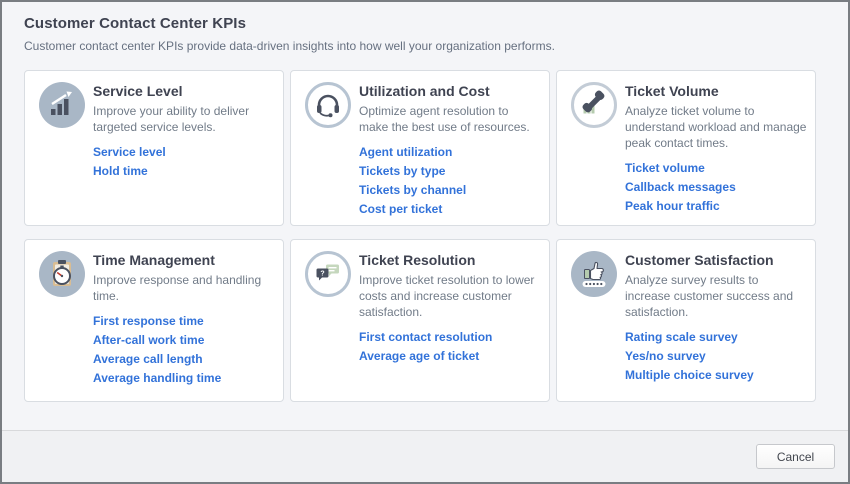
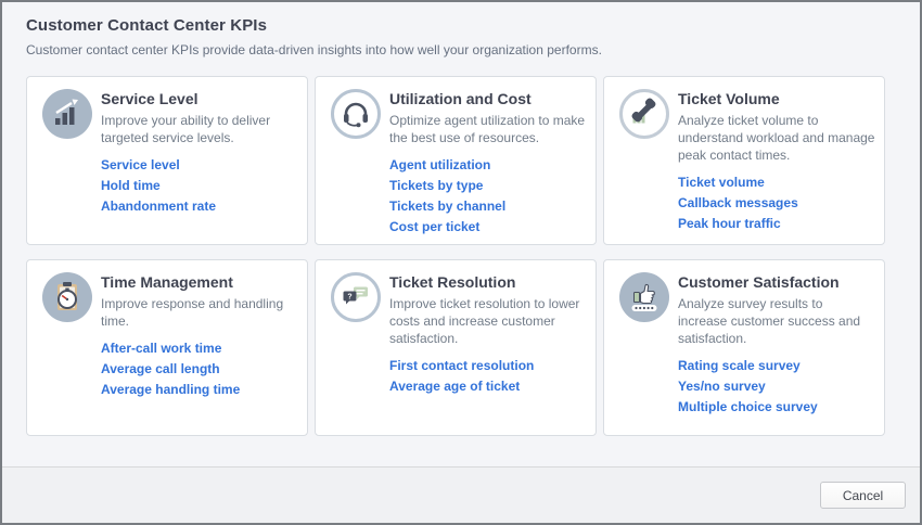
  Customer Contact Center KPIs
  Customer contact center KPIs provide data-driven insights into how well your organization performs.
  Service Level
  Improve your ability to deliver targeted service levels.
  Service level
  Hold time
+ Abandonment rate
  Utilization and Cost
- Optimize agent resolution to make the best use of resources.
+ Optimize agent utilization to make the best use of resources.
  Agent utilization
  Tickets by type
  Tickets by channel
  Cost per ticket
  Ticket Volume
  Analyze ticket volume to understand workload and manage peak contact times.
  Ticket volume
  Callback messages
  Peak hour traffic
  Time Management
  Improve response and handling time.
- First response time
  After-call work time
  Average call length
  Average handling time
  Ticket Resolution
  Improve ticket resolution to lower costs and increase customer satisfaction.
  First contact resolution
  Average age of ticket
  Customer Satisfaction
  Analyze survey results to increase customer success and satisfaction.
  Rating scale survey
  Yes/no survey
  Multiple choice survey
  Cancel
